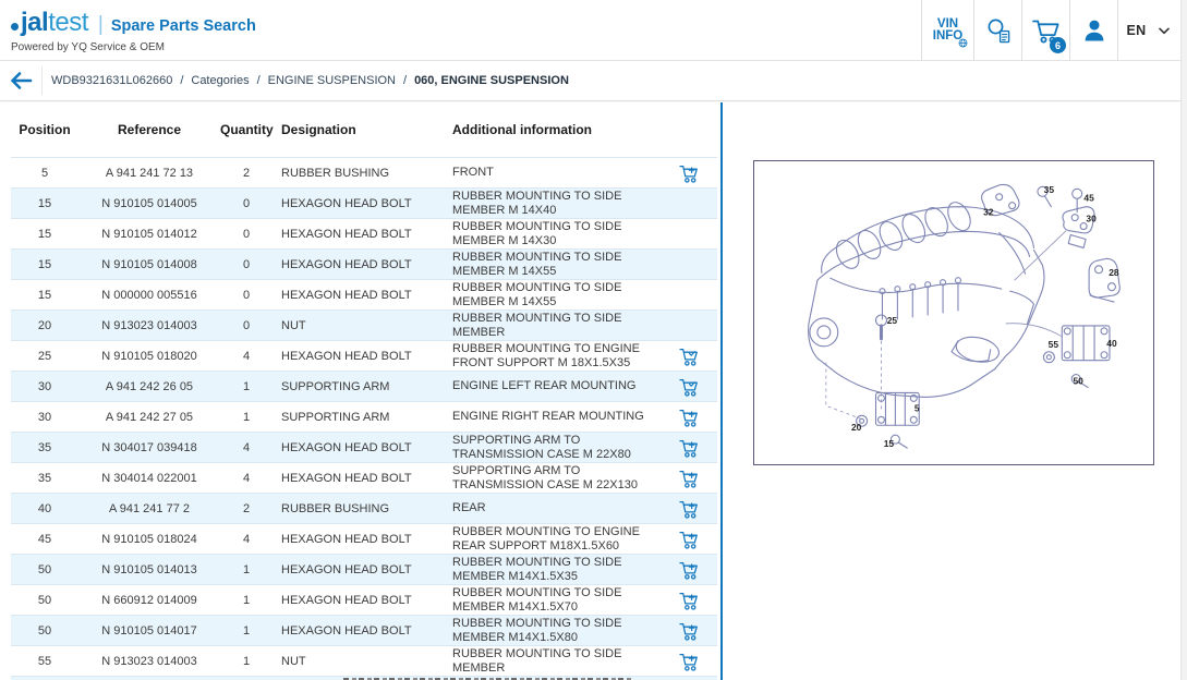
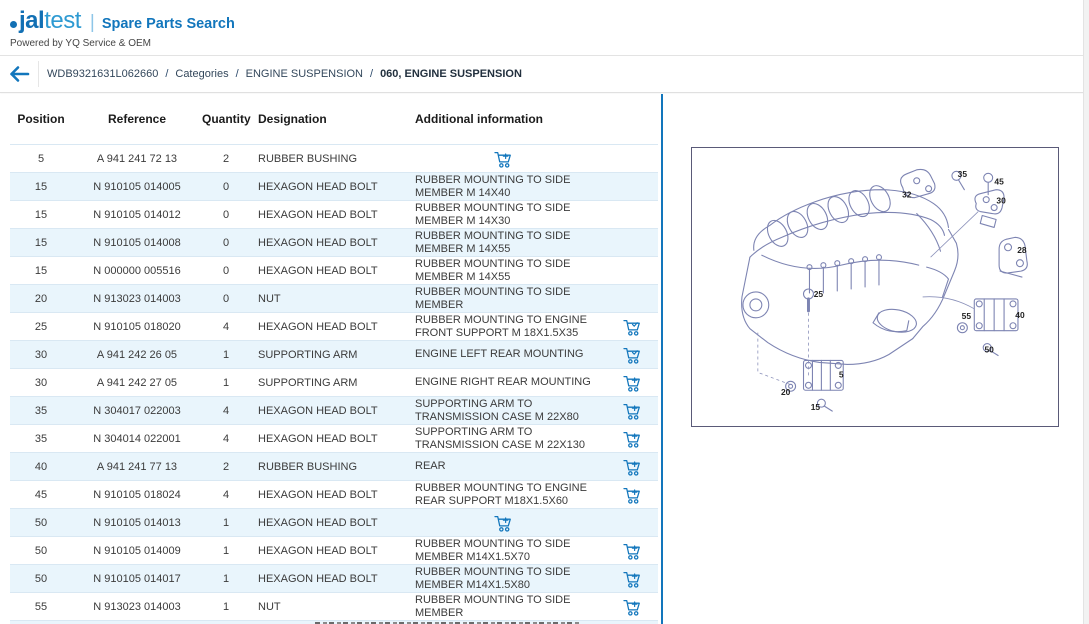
  jal
  test
  |
  Spare Parts Search
  Powered by YQ Service & OEM
- VIN
- INFO
- 6
- EN
  WDB9321631L062660
  /
  Categories
  /
  ENGINE SUSPENSION
  /
  060, ENGINE SUSPENSION
  Position
  Reference
  Quantity
  Designation
  Additional information
  5
  A 941 241 72 13
  2
  RUBBER BUSHING
- FRONT
  15
  N 910105 014005
  0
  HEXAGON HEAD BOLT
  RUBBER MOUNTING TO SIDE MEMBER M 14X40
  15
  N 910105 014012
  0
  HEXAGON HEAD BOLT
  RUBBER MOUNTING TO SIDE MEMBER M 14X30
  15
  N 910105 014008
  0
  HEXAGON HEAD BOLT
  RUBBER MOUNTING TO SIDE MEMBER M 14X55
  15
  N 000000 005516
  0
  HEXAGON HEAD BOLT
  RUBBER MOUNTING TO SIDE MEMBER M 14X55
  20
  N 913023 014003
  0
  NUT
  RUBBER MOUNTING TO SIDE MEMBER
  25
  N 910105 018020
  4
  HEXAGON HEAD BOLT
  RUBBER MOUNTING TO ENGINE FRONT SUPPORT M 18X1.5X35
  30
  A 941 242 26 05
  1
  SUPPORTING ARM
  ENGINE LEFT REAR MOUNTING
  30
  A 941 242 27 05
  1
  SUPPORTING ARM
  ENGINE RIGHT REAR MOUNTING
  35
- N 304017 039418
+ N 304017 022003
  4
  HEXAGON HEAD BOLT
  SUPPORTING ARM TO TRANSMISSION CASE M 22X80
  35
  N 304014 022001
  4
  HEXAGON HEAD BOLT
  SUPPORTING ARM TO TRANSMISSION CASE M 22X130
  40
- A 941 241 77 2
+ A 941 241 77 13
  2
  RUBBER BUSHING
  REAR
  45
  N 910105 018024
  4
  HEXAGON HEAD BOLT
  RUBBER MOUNTING TO ENGINE REAR SUPPORT M18X1.5X60
  50
  N 910105 014013
  1
  HEXAGON HEAD BOLT
- RUBBER MOUNTING TO SIDE MEMBER M14X1.5X35
  50
- N 660912 014009
+ N 910105 014009
  1
  HEXAGON HEAD BOLT
  RUBBER MOUNTING TO SIDE MEMBER M14X1.5X70
  50
  N 910105 014017
  1
  HEXAGON HEAD BOLT
  RUBBER MOUNTING TO SIDE MEMBER M14X1.5X80
  55
  N 913023 014003
  1
  NUT
  RUBBER MOUNTING TO SIDE MEMBER
  32
  35
  45
  30
  28
  25
  55
  40
  50
  20
  5
  15
